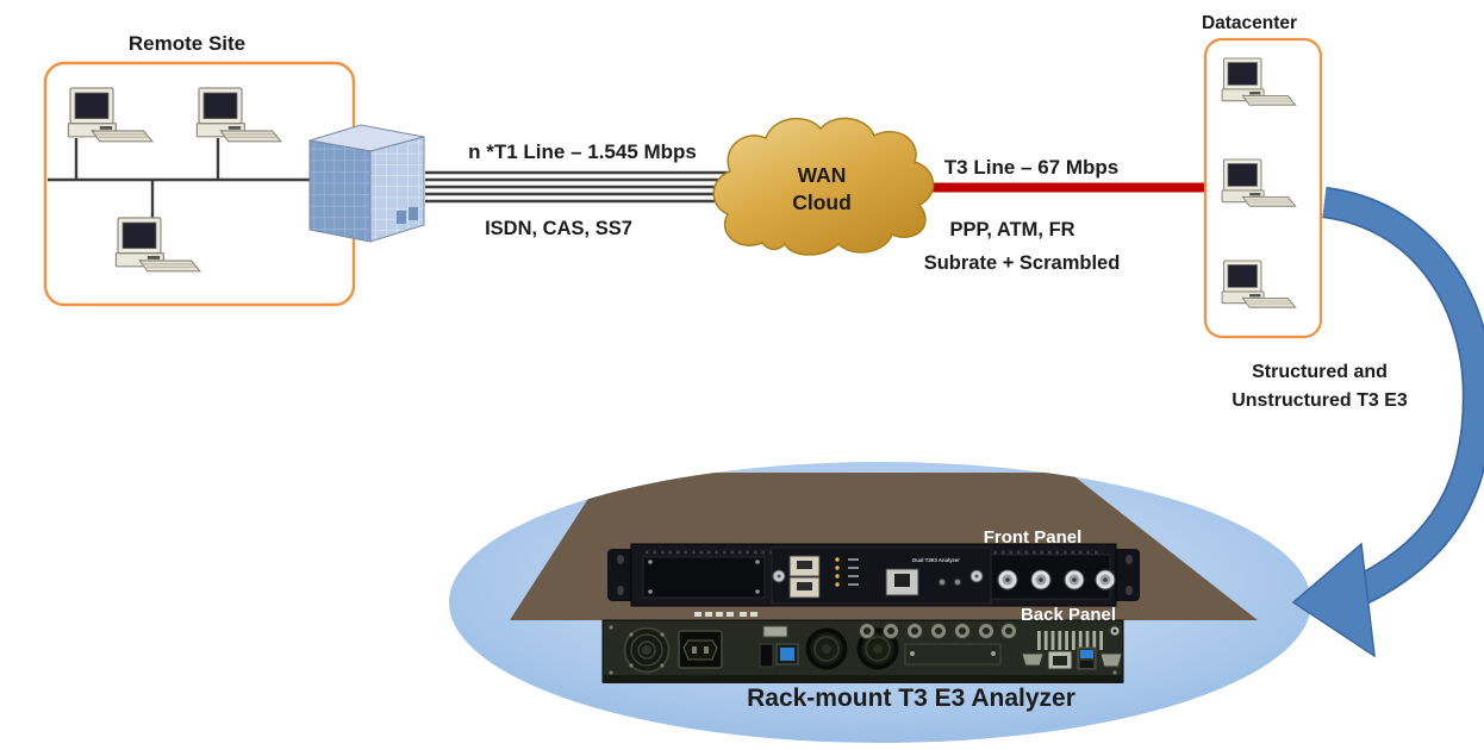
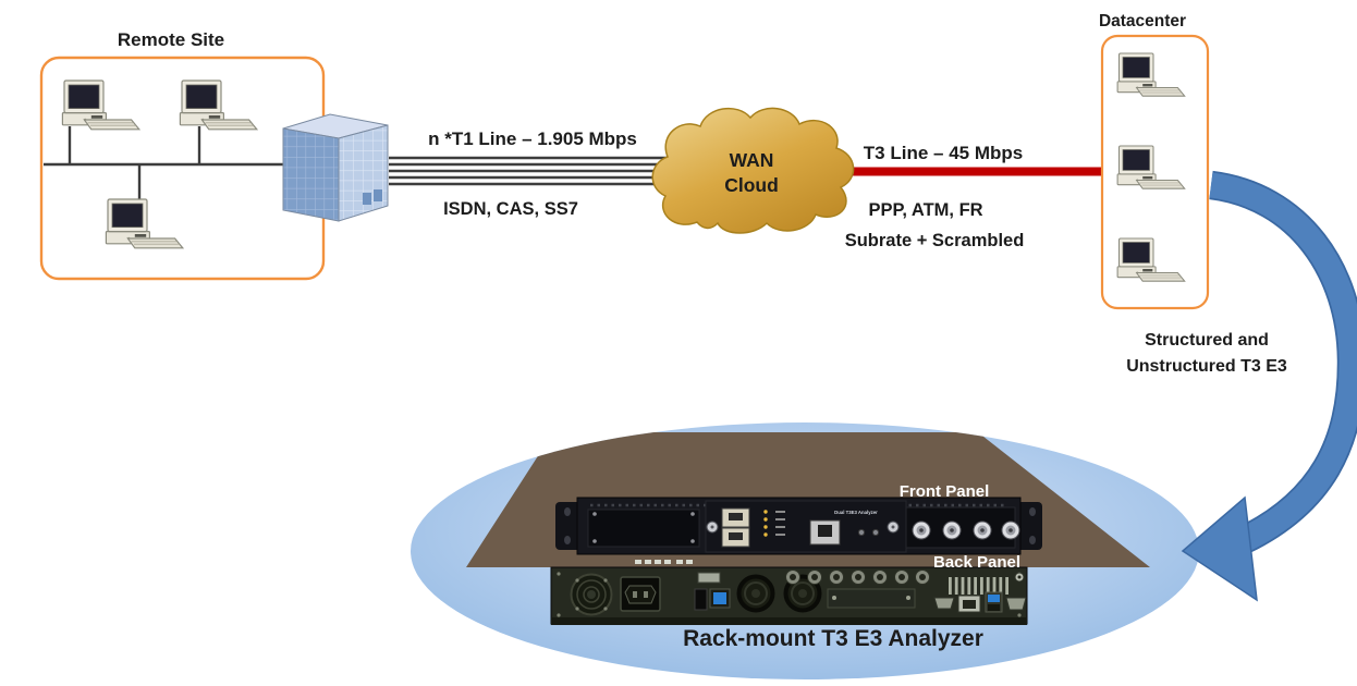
  Front Panel
  Back Panel
  Rack-mount T3 E3 Analyzer
  Remote Site
- n *T1 Line – 1.545 Mbps
+ n *T1 Line – 1.905 Mbps
  ISDN, CAS, SS7
  WAN
  Cloud
- T3 Line – 67 Mbps
+ T3 Line – 45 Mbps
  PPP, ATM, FR
  Subrate + Scrambled
  Datacenter
  Structured and
  Unstructured T3 E3
